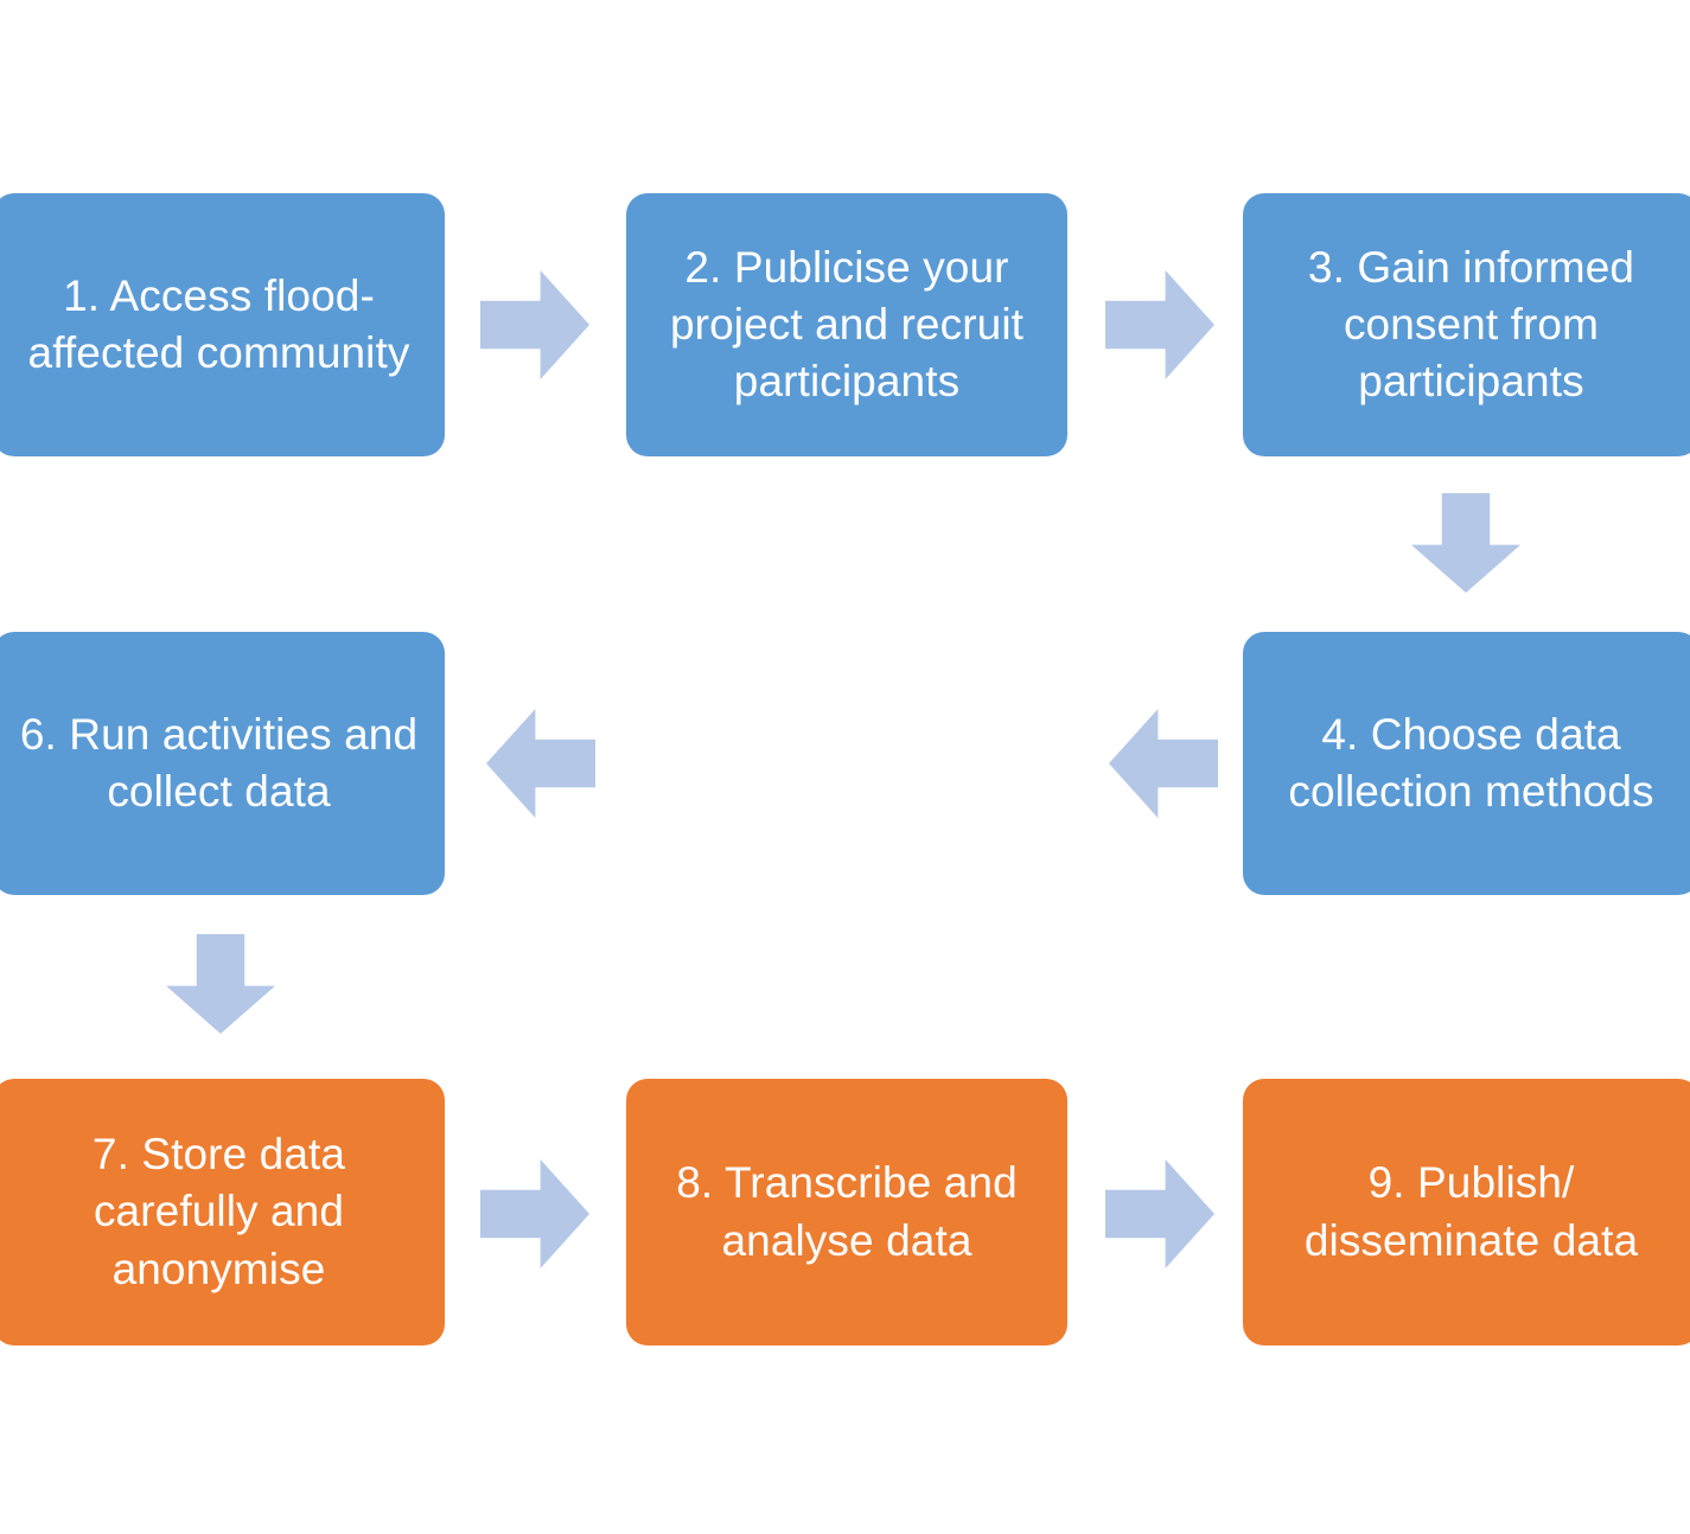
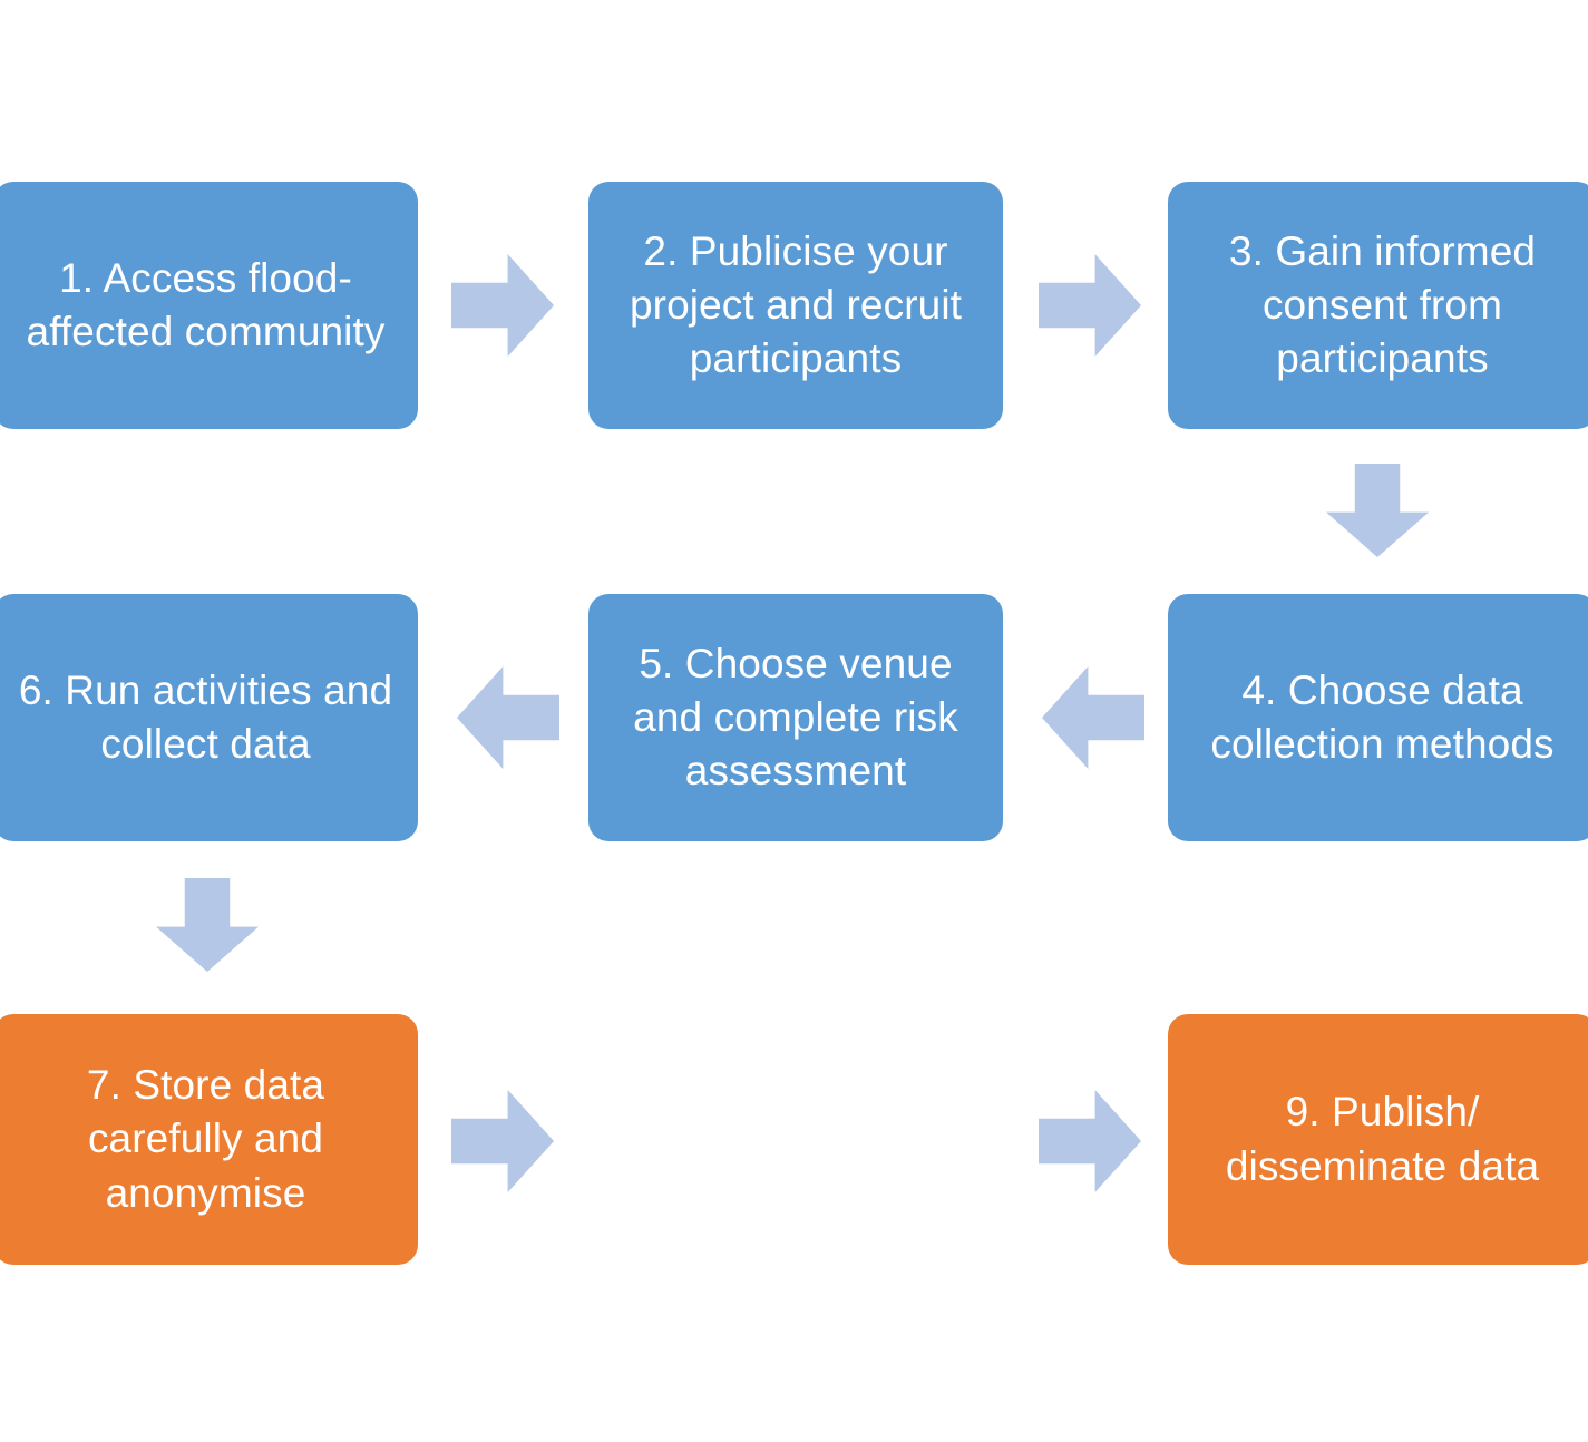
  1. Access flood-affected community
  2. Publicise your project and recruit participants
  3. Gain informed consent from participants
  6. Run activities and collect data
+ 5. Choose venue and complete risk assessment
  4. Choose data collection methods
  7. Store data carefully and anonymise
- 8. Transcribe and analyse data
  9. Publish/ disseminate data
